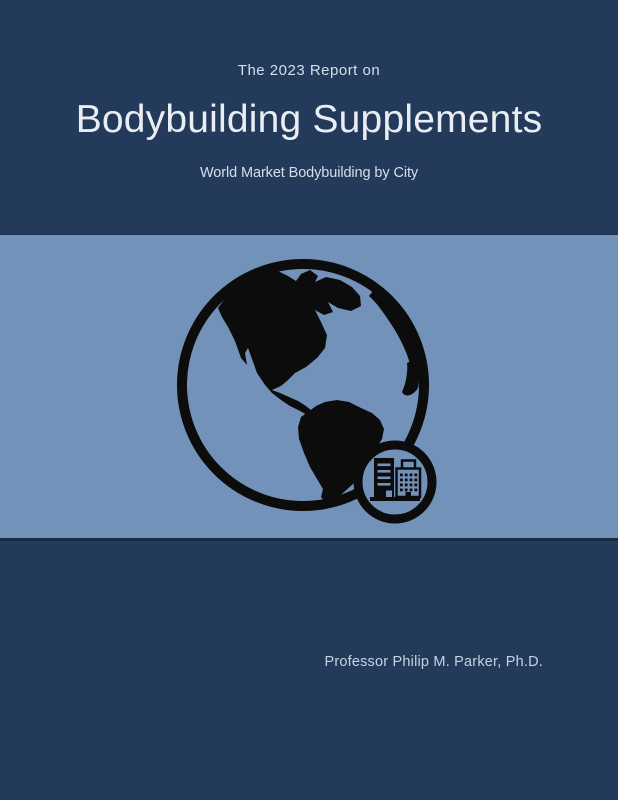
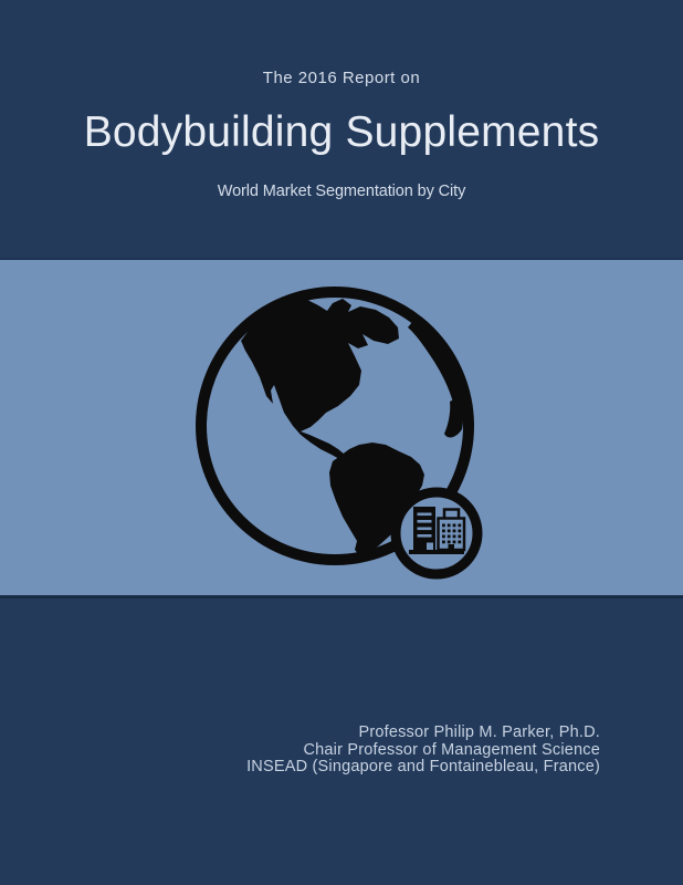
- The 2023 Report on
+ The 2016 Report on
  Bodybuilding Supplements
- World Market Bodybuilding by City
+ World Market Segmentation by City
  Professor Philip M. Parker, Ph.D.
+ Chair Professor of Management Science
+ INSEAD (Singapore and Fontainebleau, France)
